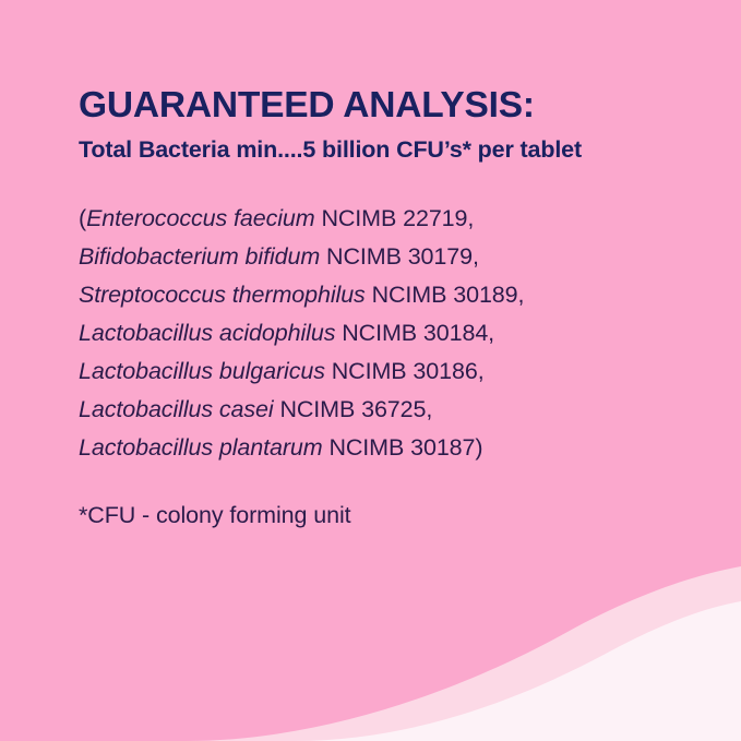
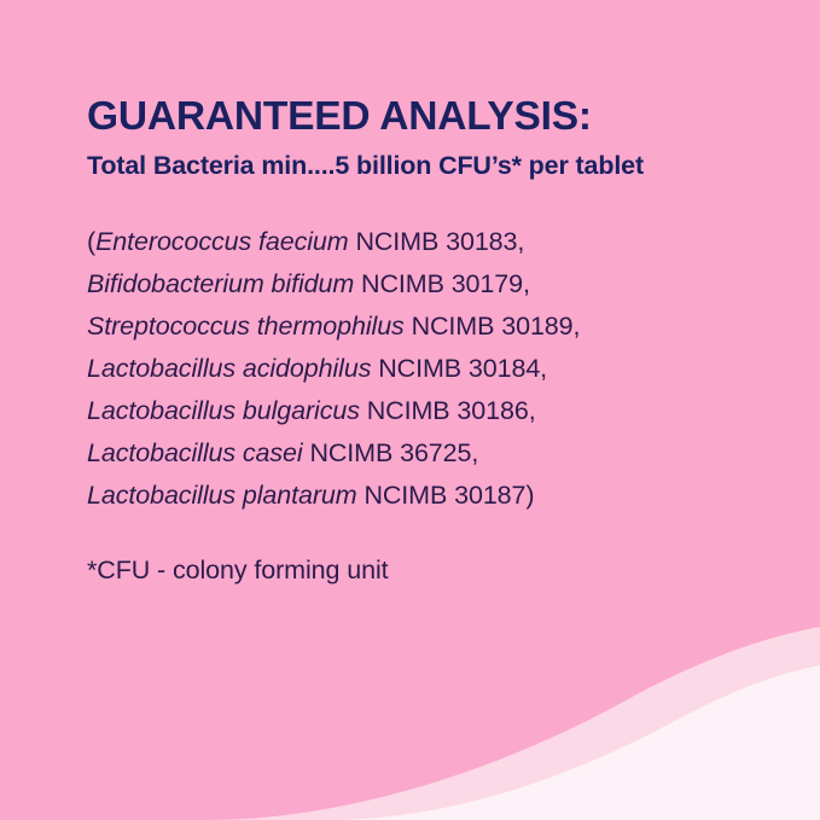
  GUARANTEED ANALYSIS:
  Total Bacteria min....5 billion CFU’s* per tablet
- (Enterococcus faecium NCIMB 22719,
+ (Enterococcus faecium NCIMB 30183,
  Bifidobacterium bifidum NCIMB 30179,
  Streptococcus thermophilus NCIMB 30189,
  Lactobacillus acidophilus NCIMB 30184,
  Lactobacillus bulgaricus NCIMB 30186,
  Lactobacillus casei NCIMB 36725,
  Lactobacillus plantarum NCIMB 30187)
  *CFU - colony forming unit
